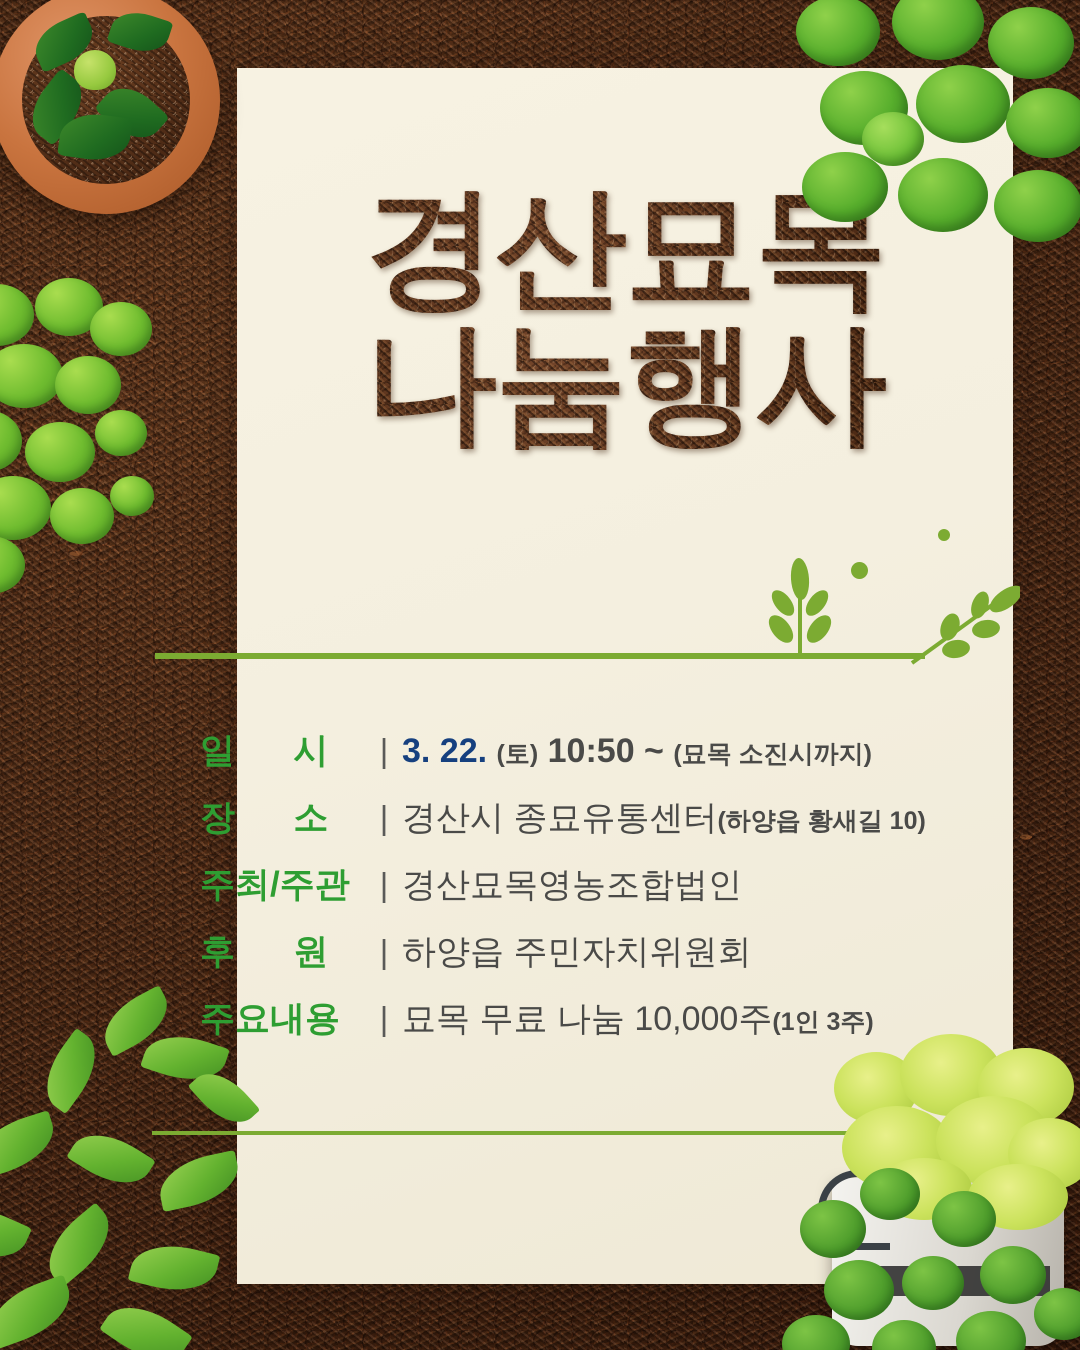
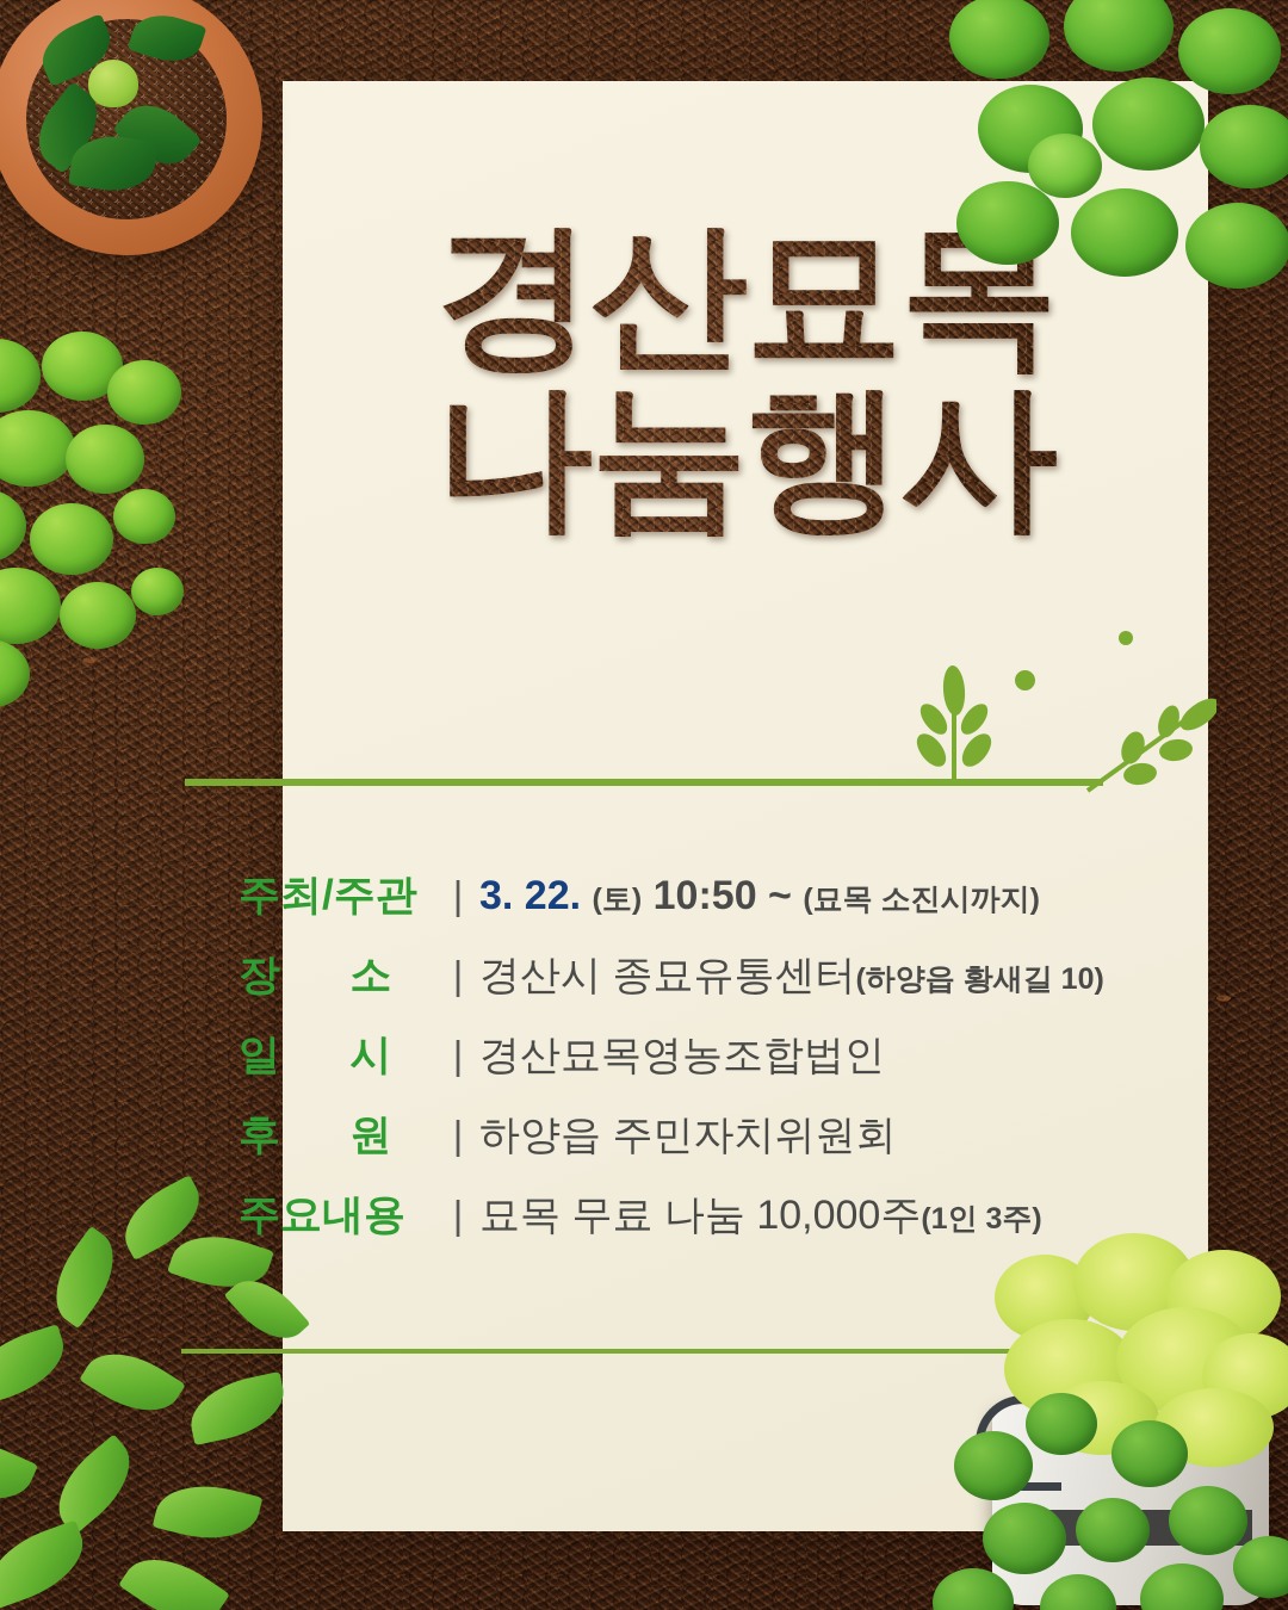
  경산묘목
  나눔행사
- 일 시
+ 주최/주관
  |
  3. 22. (토) 10:50 ~ (묘목 소진시까지)
  장 소
  |
  경산시 종묘유통센터(하양읍 황새길 10)
- 주최/주관
+ 일 시
  |
  경산묘목영농조합법인
  후 원
  |
  하양읍 주민자치위원회
  주요내용
  |
  묘목 무료 나눔 10,000주(1인 3주)
